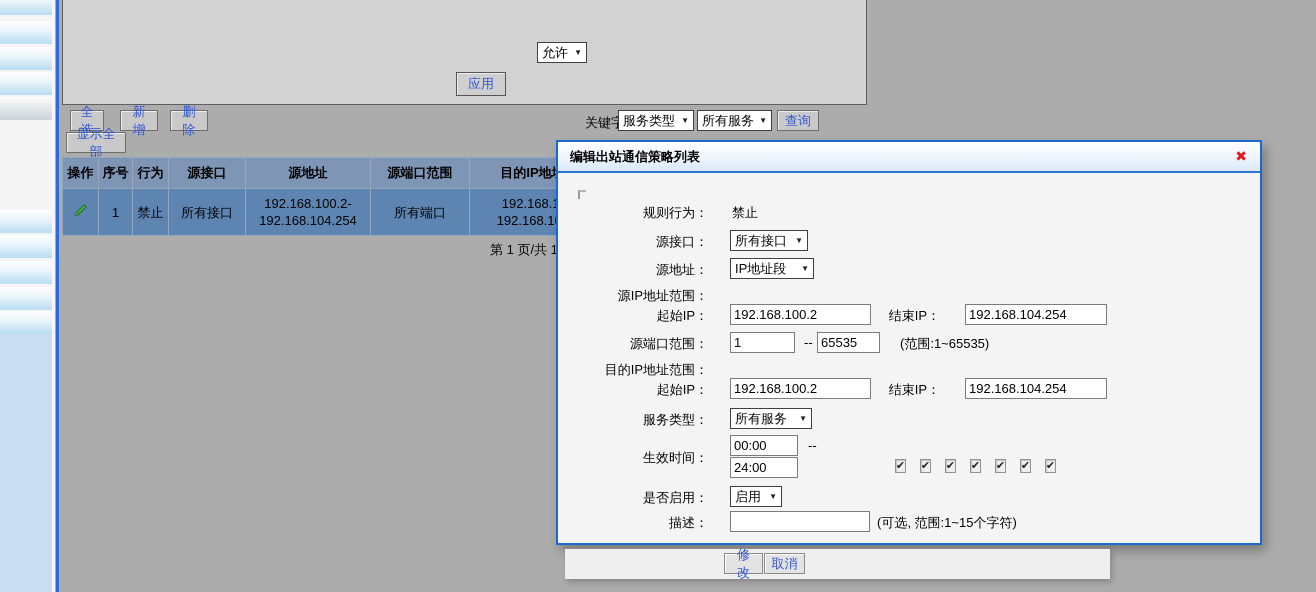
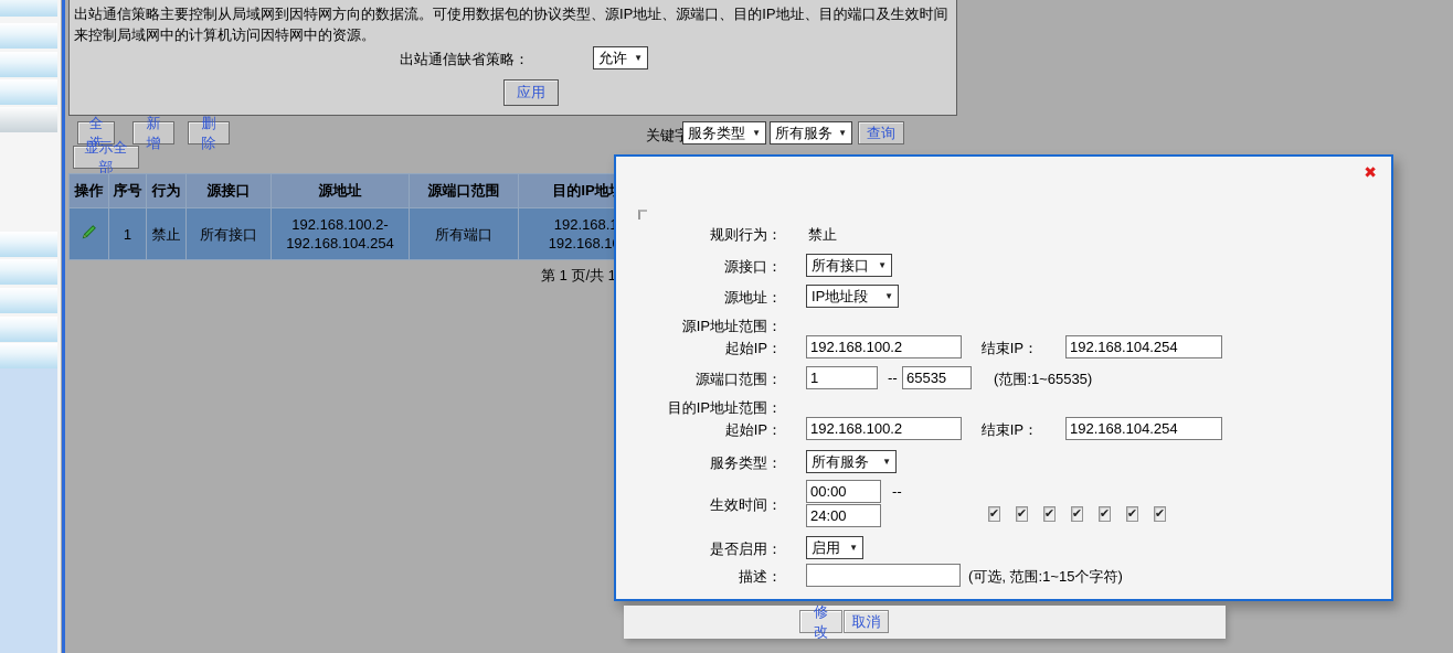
+ 出站通信策略主要控制从局域网到因特网方向的数据流。可使用数据包的协议类型、源IP地址、源端口、目的IP地址、目的端口及生效时间来控制局域网中的计算机访问因特网中的资源。
+ 出站通信缺省策略：
  允许
  ▼
  应用
  全选
  新增
  删除
  显示全部
  服务类型
  ▼
  所有服务
  ▼
  查询
  操作	序号	行为	源接口	源地址	源端口范围	目的IP地
  	1	禁止	所有接口	192.168.100.2-192.168.104.254	所有端口	192.168.192.168.1
  第 1 页/共 1
- 编辑出站通信策略列表
  ✖
  规则行为：
  禁止
  源接口：
  所有接口
  ▼
  源地址：
  IP地址段
  ▼
  源IP地址范围：
  起始IP：
  192.168.100.2
  结束IP：
  192.168.104.254
  源端口范围：
  1
  --
  65535
  (范围:1~65535)
  目的IP地址范围：
  起始IP：
  192.168.100.2
  结束IP：
  192.168.104.254
  服务类型：
  所有服务
  ▼
  生效时间：
  00:00
  --
  24:00
  ✔
  ✔
  ✔
  ✔
  ✔
  ✔
  ✔
  是否启用：
  启用
  ▼
  描述：
  (可选, 范围:1~15个字符)
  修改
  取消
